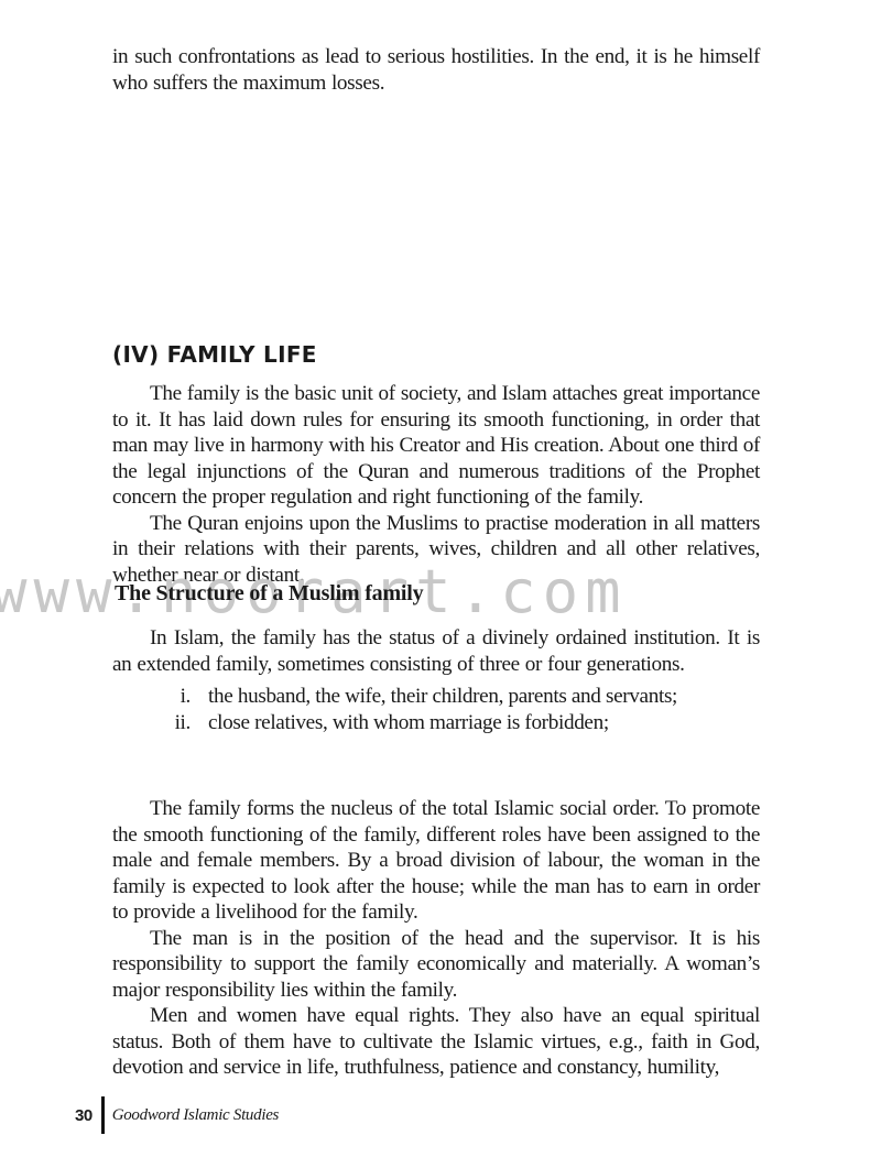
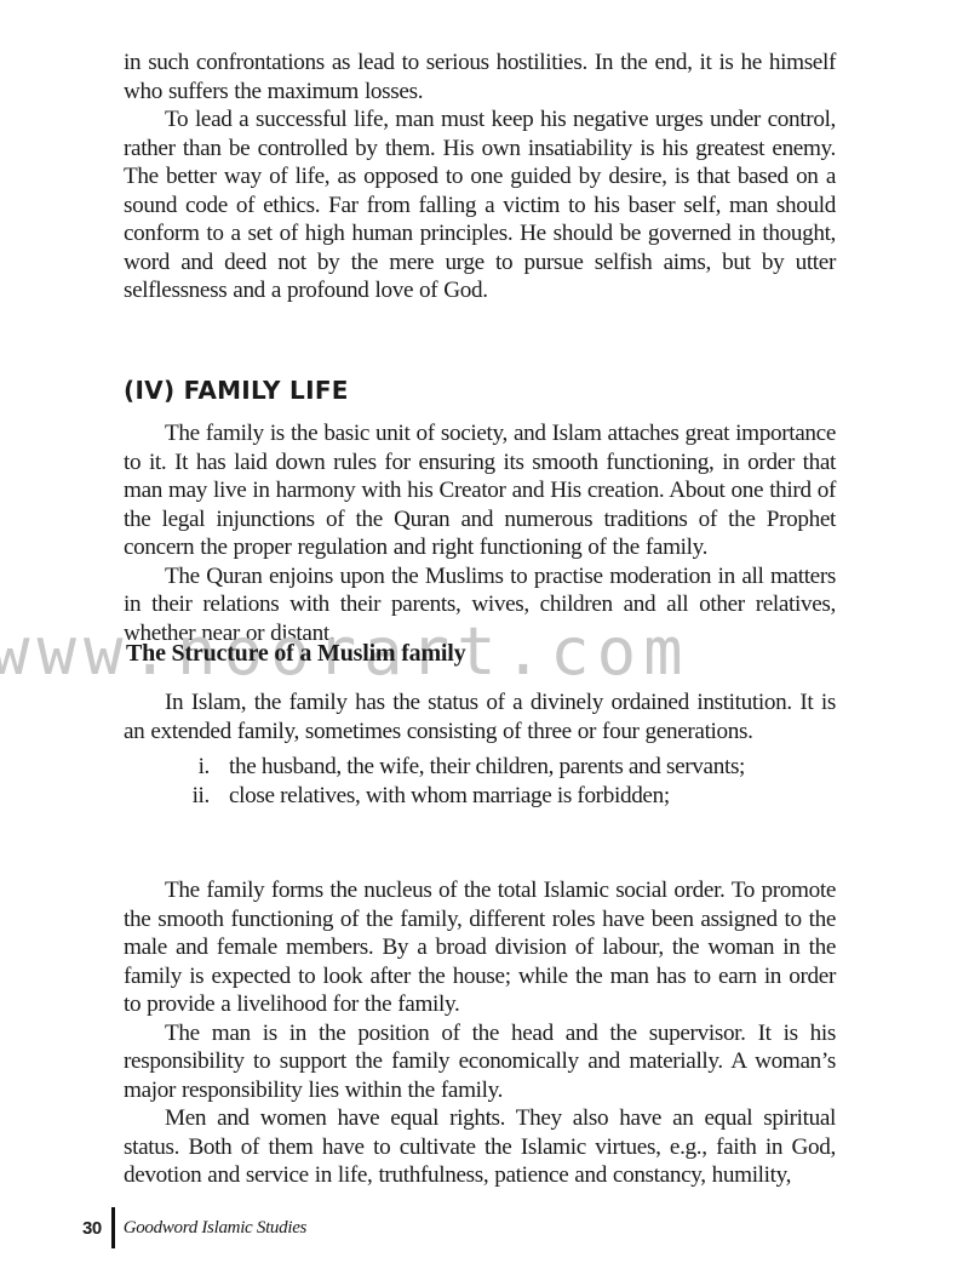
  in such confrontations as lead to serious hostilities. In the end, it is he himself who suffers the maximum losses.
+ To lead a successful life, man must keep his negative urges under control, rather than be controlled by them. His own insatiability is his greatest enemy. The better way of life, as opposed to one guided by desire, is that based on a sound code of ethics. Far from falling a victim to his baser self, man should conform to a set of high human principles. He should be governed in thought, word and deed not by the mere urge to pursue selfish aims, but by utter selflessness and a profound love of God.
  (IV) FAMILY LIFE
  The family is the basic unit of society, and Islam attaches great importance to it. It has laid down rules for ensuring its smooth functioning, in order that man may live in harmony with his Creator and His creation. About one third of the legal injunctions of the Quran and numerous traditions of the Prophet concern the proper regulation and right functioning of the family.
  The Quran enjoins upon the Muslims to practise moderation in all matters in their relations with their parents, wives, children and all other relatives, whether near or distant.
  www.noorart.com
  The Structure of a Muslim family
  In Islam, the family has the status of a divinely ordained institution. It is an extended family, sometimes consisting of three or four generations.
  i.
  the husband, the wife, their children, parents and servants;
  ii.
  close relatives, with whom marriage is forbidden;
  The family forms the nucleus of the total Islamic social order. To promote the smooth functioning of the family, different roles have been assigned to the male and female members. By a broad division of labour, the woman in the family is expected to look after the house; while the man has to earn in order to provide a livelihood for the family.
  The man is in the position of the head and the supervisor. It is his responsibility to support the family economically and materially. A woman’s major responsibility lies within the family.
  Men and women have equal rights. They also have an equal spiritual status. Both of them have to cultivate the Islamic virtues, e.g., faith in God, devotion and service in life, truthfulness, patience and constancy, humility,
  30
  Goodword Islamic Studies
